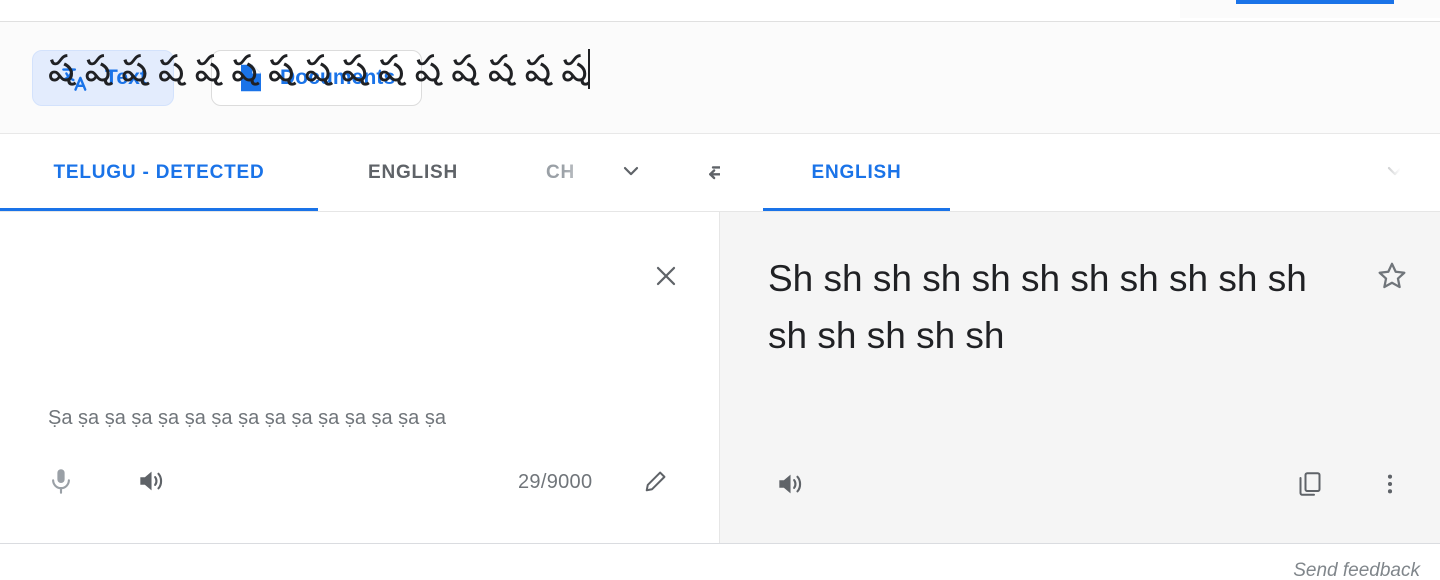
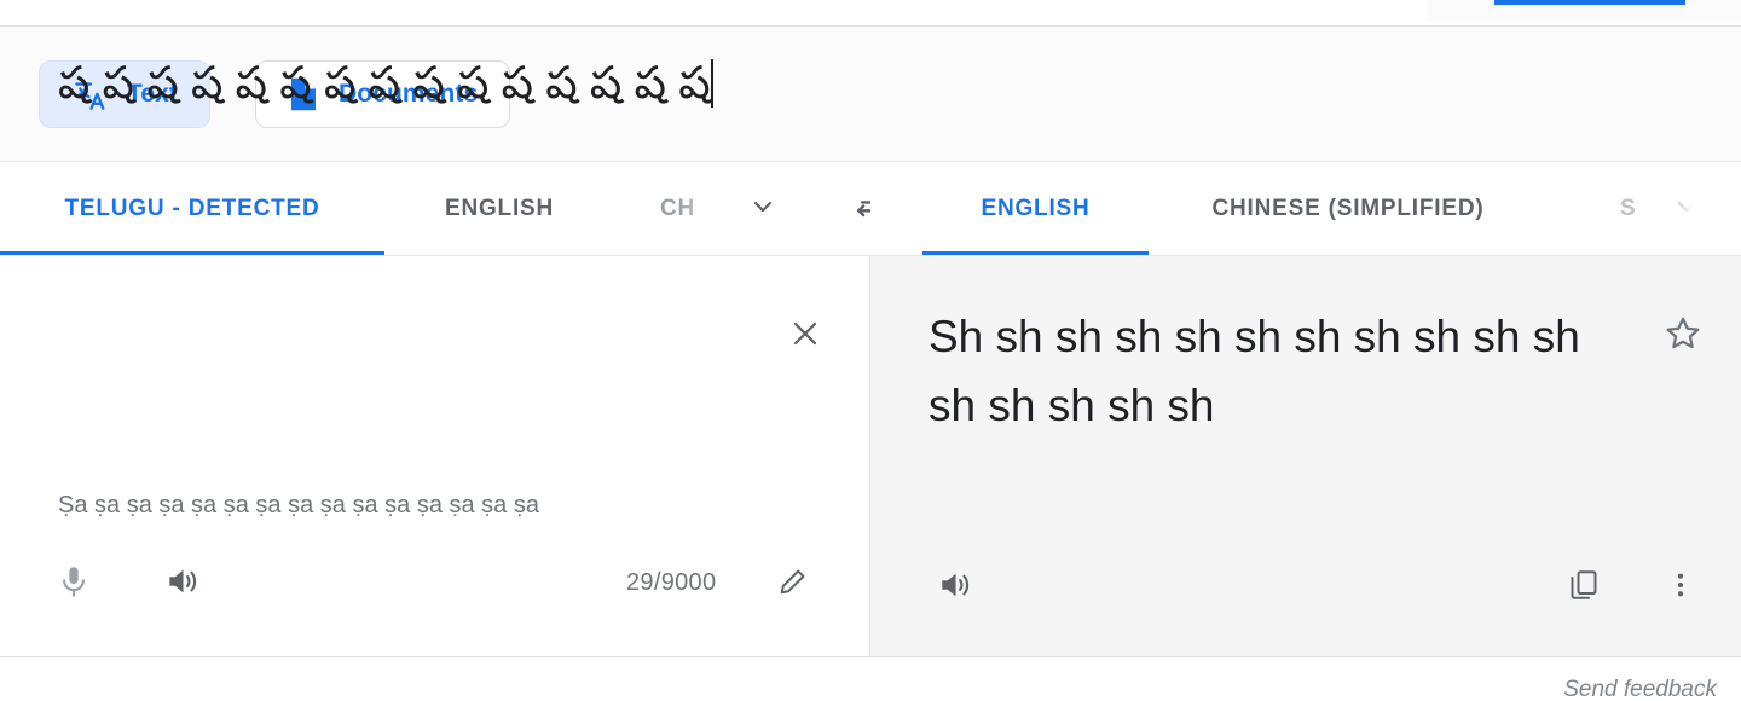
  Text
  Documents
  TELUGU - DETECTED
  ENGLISH
  ENGLISH
+ CHINESE (SIMPLIFIED)
+ S
  ష ష ష ష ష ష ష ష ష ష ష ష ష ష ష
  Ṣa ṣa ṣa ṣa ṣa ṣa ṣa ṣa ṣa ṣa ṣa ṣa ṣa ṣa ṣa
  29/9000
  Sh sh sh sh sh sh sh sh sh sh sh sh sh sh sh sh
  Send feedback
